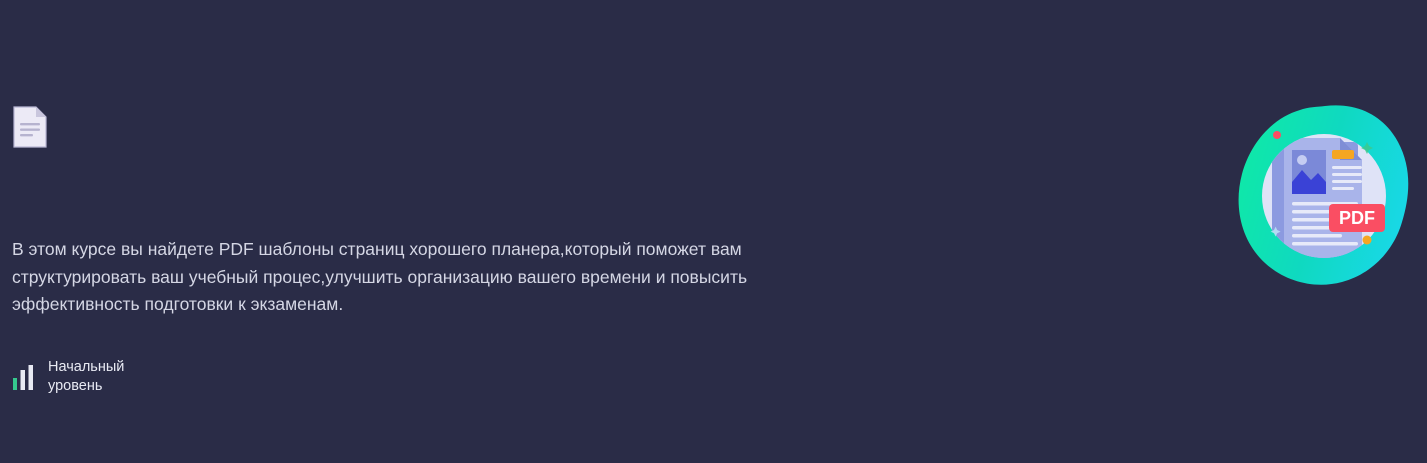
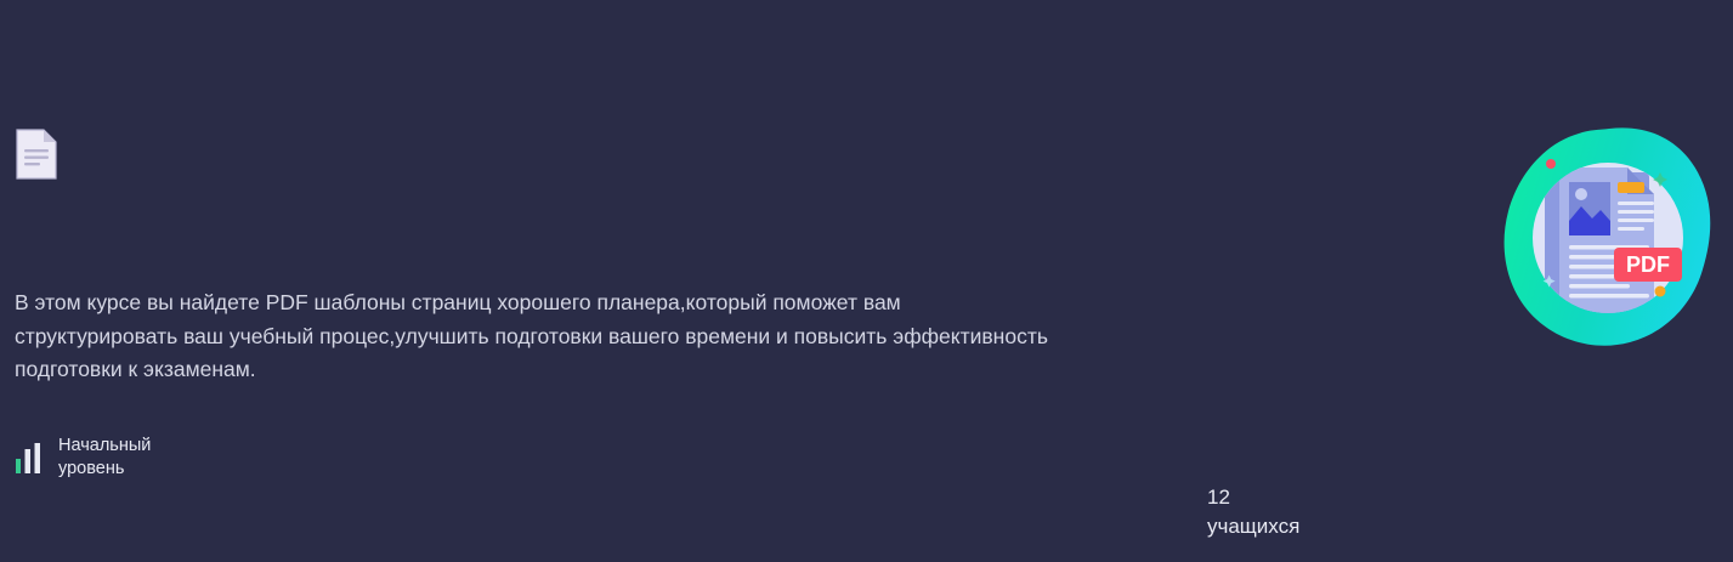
- В этом курсе вы найдете PDF шаблоны страниц хорошего планера,который поможет вам структурировать ваш учебный процес,улучшить организацию вашего времени и повысить эффективность подготовки к экзаменам.
+ В этом курсе вы найдете PDF шаблоны страниц хорошего планера,который поможет вам структурировать ваш учебный процес,улучшить подготовки вашего времени и повысить эффективность подготовки к экзаменам.
  Начальный
  уровень
+ 12 учащихся
  PDF
